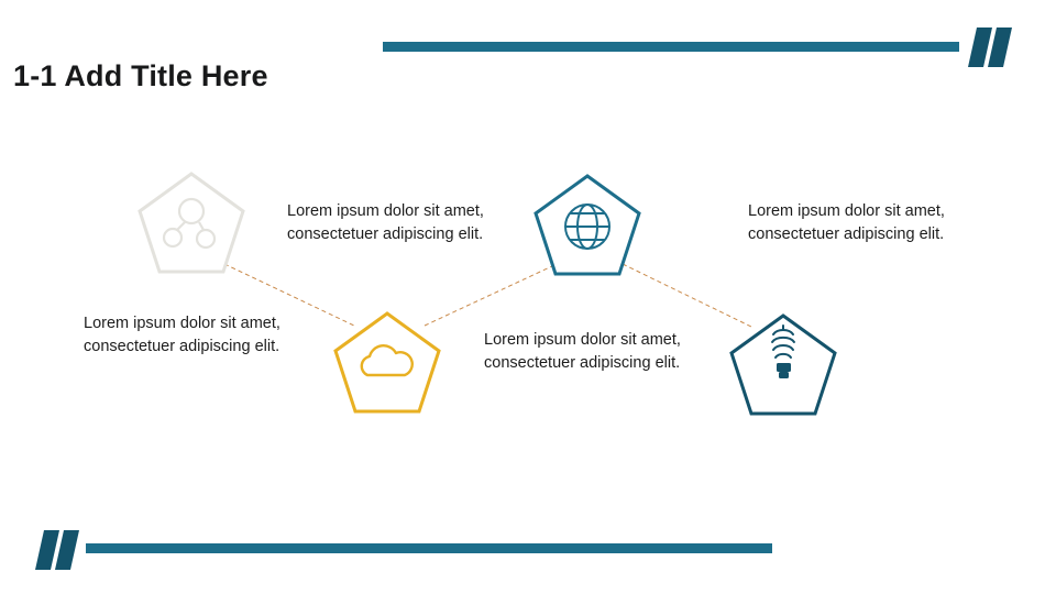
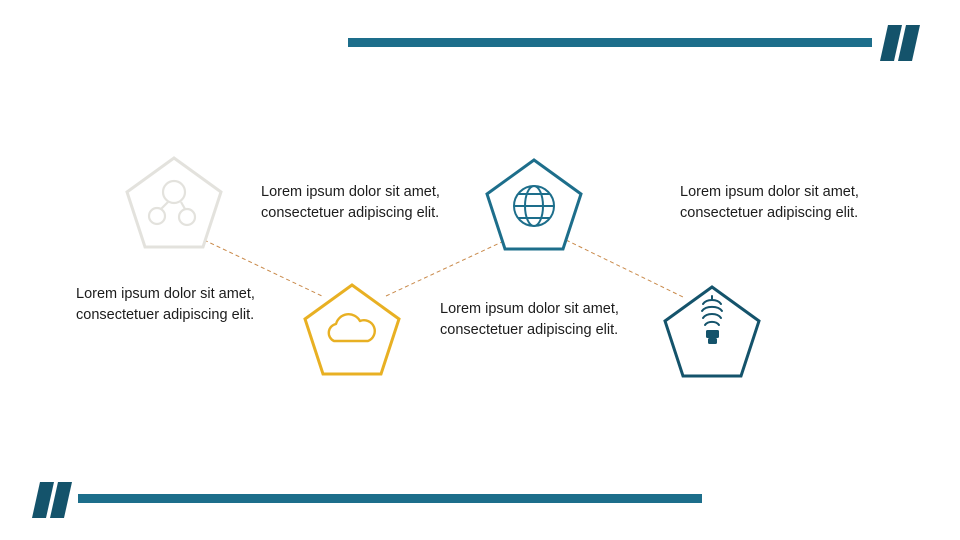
- 1-1 Add Title Here
  Lorem ipsum dolor sit amet, consectetuer adipiscing elit.
  Lorem ipsum dolor sit amet, consectetuer adipiscing elit.
  Lorem ipsum dolor sit amet, consectetuer adipiscing elit.
  Lorem ipsum dolor sit amet, consectetuer adipiscing elit.
